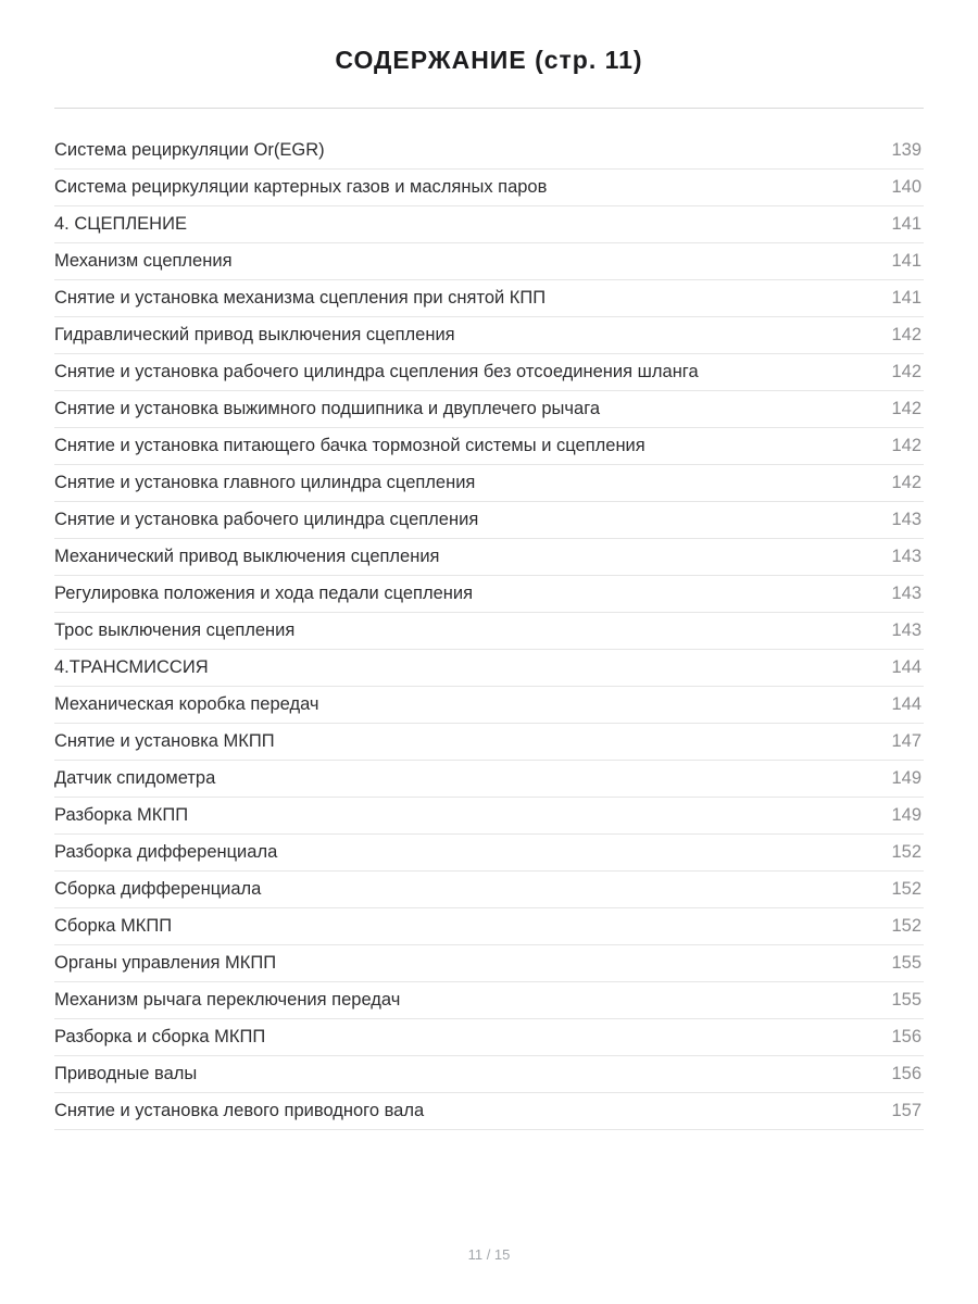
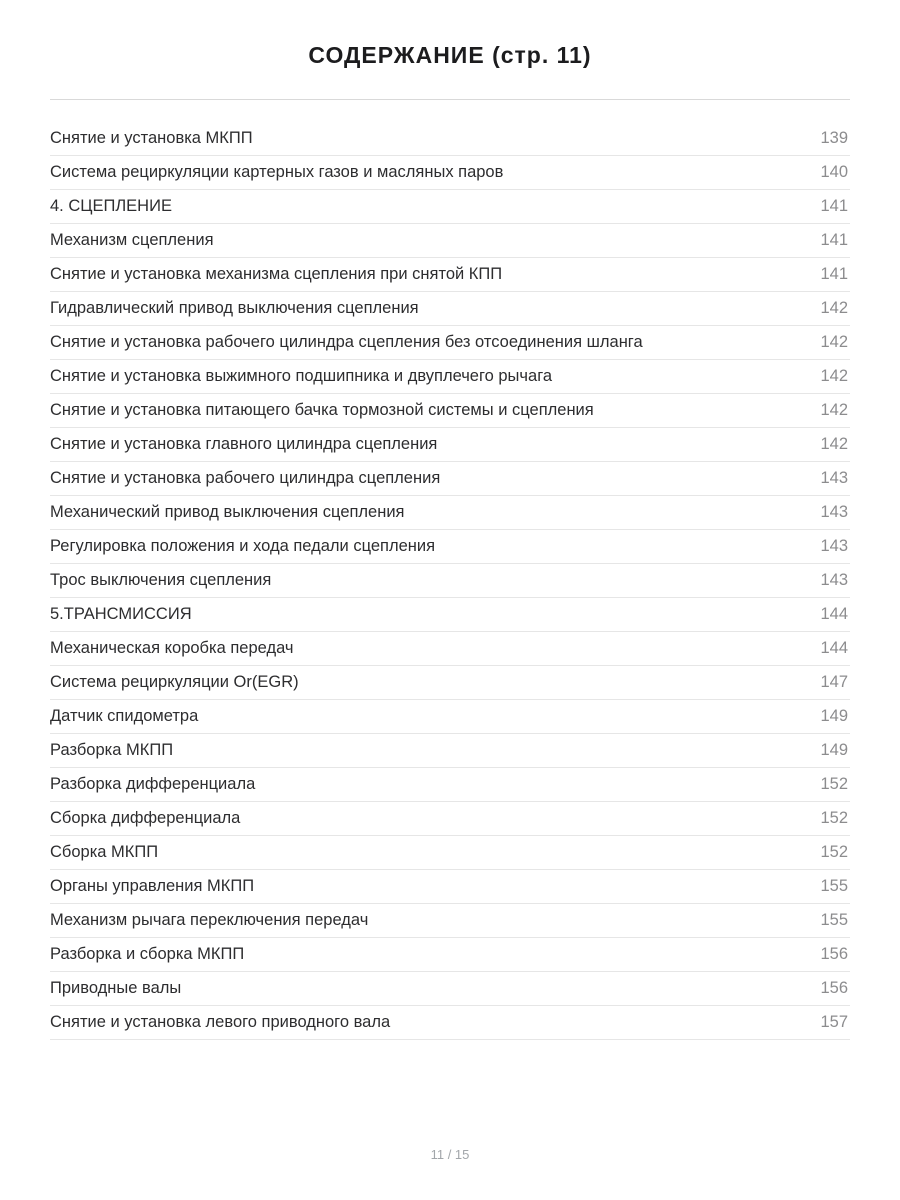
  СОДЕРЖАНИЕ (стр. 11)
- Система рециркуляции Or(EGR)
+ Снятие и установка МКПП
  139
  Система рециркуляции картерных газов и масляных паров
  140
  4. СЦЕПЛЕНИЕ
  141
  Механизм сцепления
  141
  Снятие и установка механизма сцепления при снятой КПП
  141
  Гидравлический привод выключения сцепления
  142
  Снятие и установка рабочего цилиндра сцепления без отсоединения шланга
  142
  Снятие и установка выжимного подшипника и двуплечего рычага
  142
  Снятие и установка питающего бачка тормозной системы и сцепления
  142
  Снятие и установка главного цилиндра сцепления
  142
  Снятие и установка рабочего цилиндра сцепления
  143
  Механический привод выключения сцепления
  143
  Регулировка положения и хода педали сцепления
  143
  Трос выключения сцепления
  143
- 4.ТРАНСМИССИЯ
+ 5.ТРАНСМИССИЯ
  144
  Механическая коробка передач
  144
- Снятие и установка МКПП
+ Система рециркуляции Or(EGR)
  147
  Датчик спидометра
  149
  Разборка МКПП
  149
  Разборка дифференциала
  152
  Сборка дифференциала
  152
  Сборка МКПП
  152
  Органы управления МКПП
  155
  Механизм рычага переключения передач
  155
  Разборка и сборка МКПП
  156
  Приводные валы
  156
  Снятие и установка левого приводного вала
  157
  11 / 15
